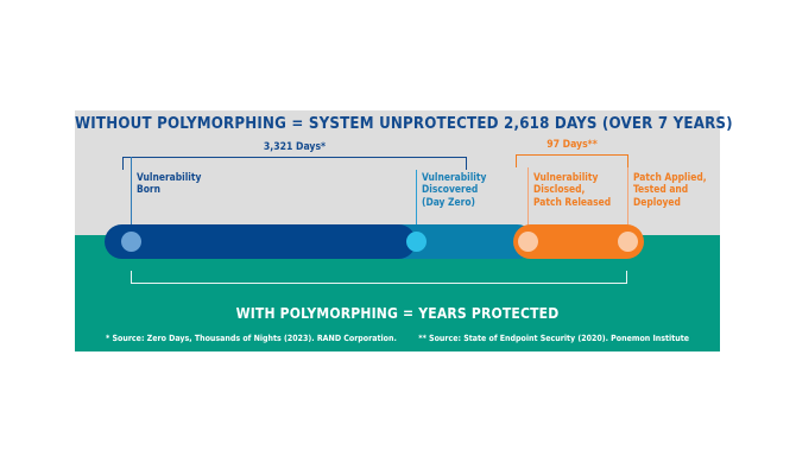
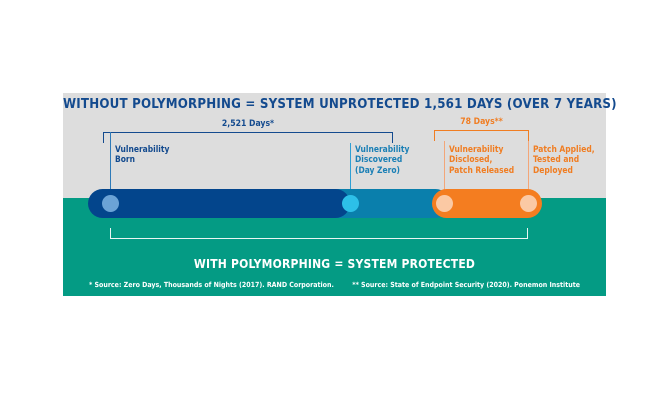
- WITHOUT POLYMORPHING = SYSTEM UNPROTECTED 2,618 DAYS (OVER 7 YEARS)
+ WITHOUT POLYMORPHING = SYSTEM UNPROTECTED 1,561 DAYS (OVER 7 YEARS)
- 3,321 Days*
+ 2,521 Days*
- 97 Days**
+ 78 Days**
  Vulnerability
  Born
  Vulnerability
  Discovered
  (Day Zero)
  Vulnerability
  Disclosed,
  Patch Released
  Patch Applied,
  Tested and
  Deployed
- WITH POLYMORPHING = YEARS PROTECTED
+ WITH POLYMORPHING = SYSTEM PROTECTED
- * Source: Zero Days, Thousands of Nights (2023). RAND Corporation. ** Source: State of Endpoint Security (2020). Ponemon Institute
+ * Source: Zero Days, Thousands of Nights (2017). RAND Corporation. ** Source: State of Endpoint Security (2020). Ponemon Institute
